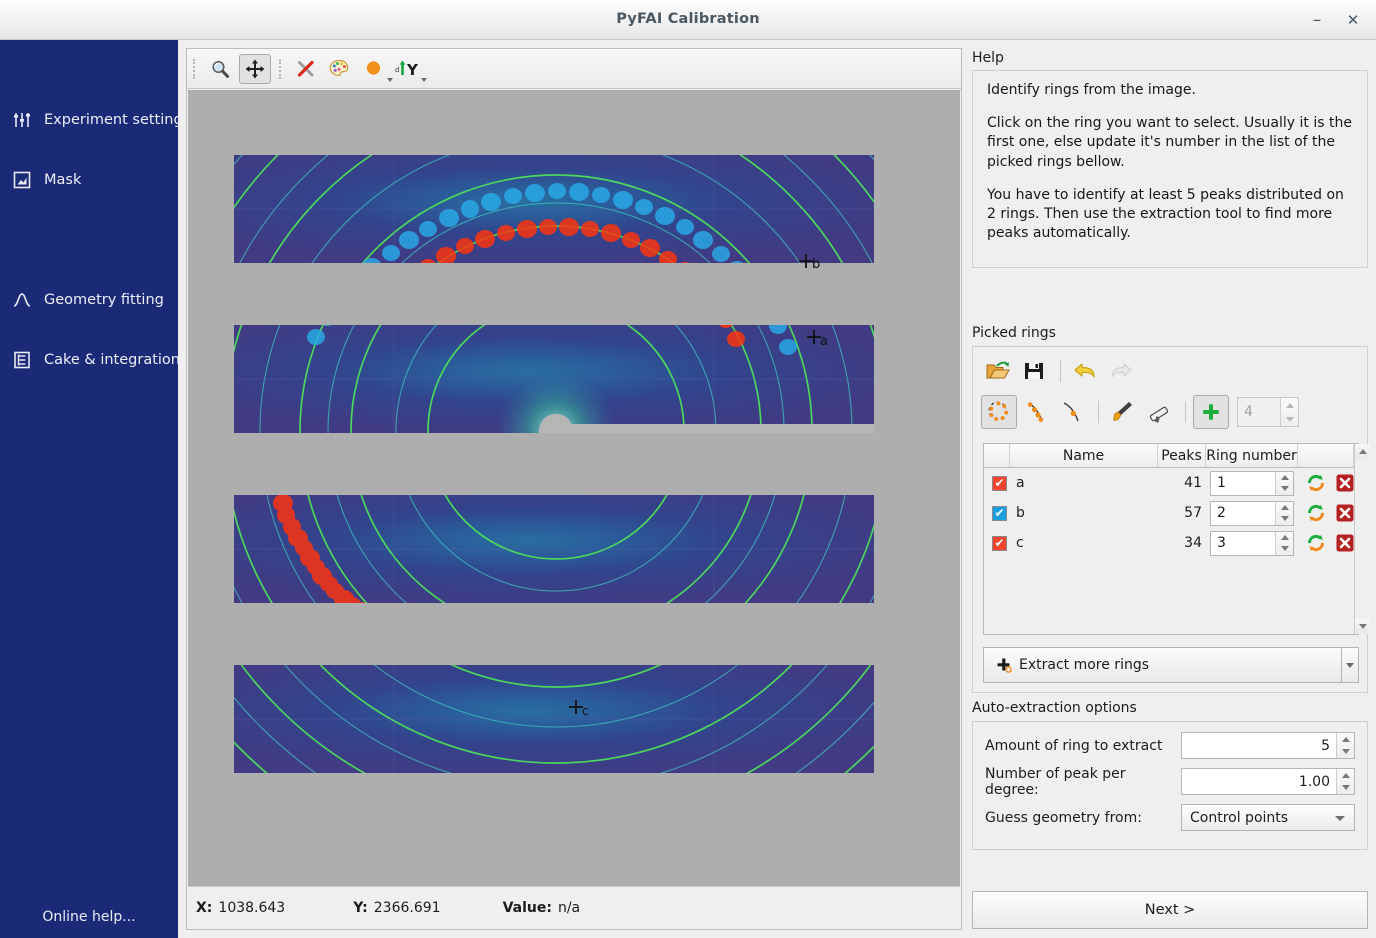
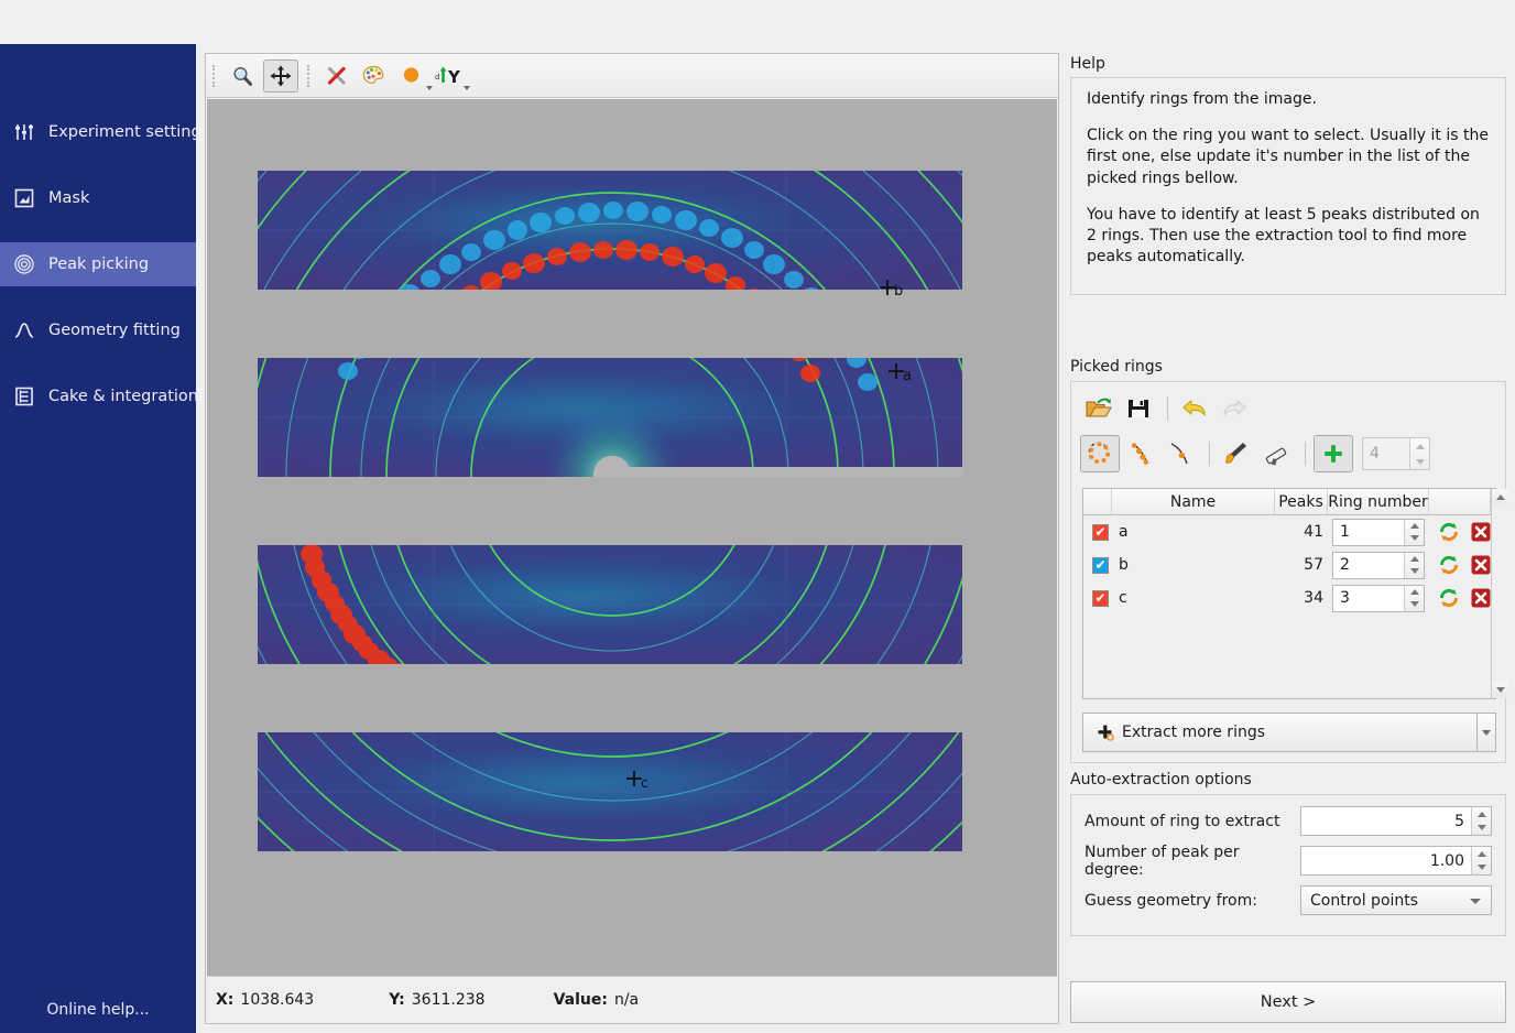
- PyFAI Calibration
- –
- ✕
  Experiment setting
  Mask
+ Peak picking
  Geometry fitting
  Cake & integration
  Online help...
  d
  Y
  b
  a
  c
  X:
  1038.643
  Y:
- 2366.691
+ 3611.238
  Value:
  n/a
  Help
  Identify rings from the image.
  Click on the ring you want to select. Usually it is the first one, else update it's number in the list of the picked rings bellow.
  You have to identify at least 5 peaks distributed on 2 rings. Then use the extraction tool to find more peaks automatically.
  Picked rings
  4
  Name
  Peaks
  Ring number
  ✔
  a
  41
  1
  ✔
  b
  57
  2
  ✔
  c
  34
  3
  Extract more rings
  Auto-extraction options
  Amount of ring to extract
  5
  Number of peak per degree:
  1.00
  Guess geometry from:
  Control points
  Next >
